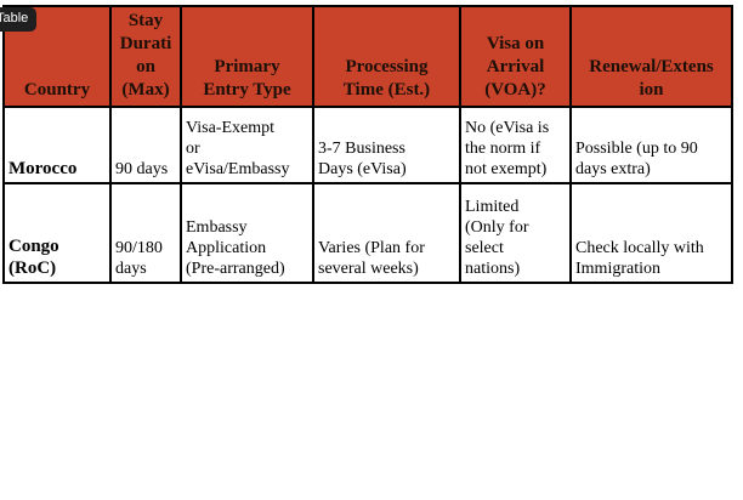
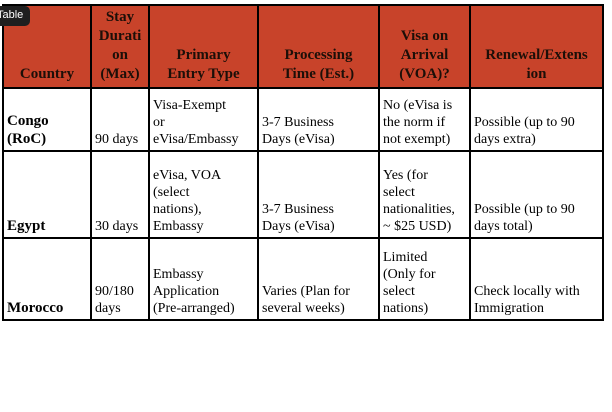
  Country	Stay Durati on (Max)	Primary Entry Type	Processing Time (Est.)	Visa on Arrival (VOA)?	Renewal/Extens ion
- Morocco	90 days	Visa-Exempt or eVisa/Embassy	3-7 Business Days (eVisa)	No (eVisa is the norm if not exempt)	Possible (up to 90 days extra)
+ Congo (RoC)	90 days	Visa-Exempt or eVisa/Embassy	3-7 Business Days (eVisa)	No (eVisa is the norm if not exempt)	Possible (up to 90 days extra)
+ Egypt	30 days	eVisa, VOA (select nations), Embassy	3-7 Business Days (eVisa)	Yes (for select nationalities, ~ $25 USD)	Possible (up to 90 days total)
- Congo (RoC)	90/180 days	Embassy Application (Pre-arranged)	Varies (Plan for several weeks)	Limited (Only for select nations)	Check locally with Immigration
+ Morocco	90/180 days	Embassy Application (Pre-arranged)	Varies (Plan for several weeks)	Limited (Only for select nations)	Check locally with Immigration
  able
